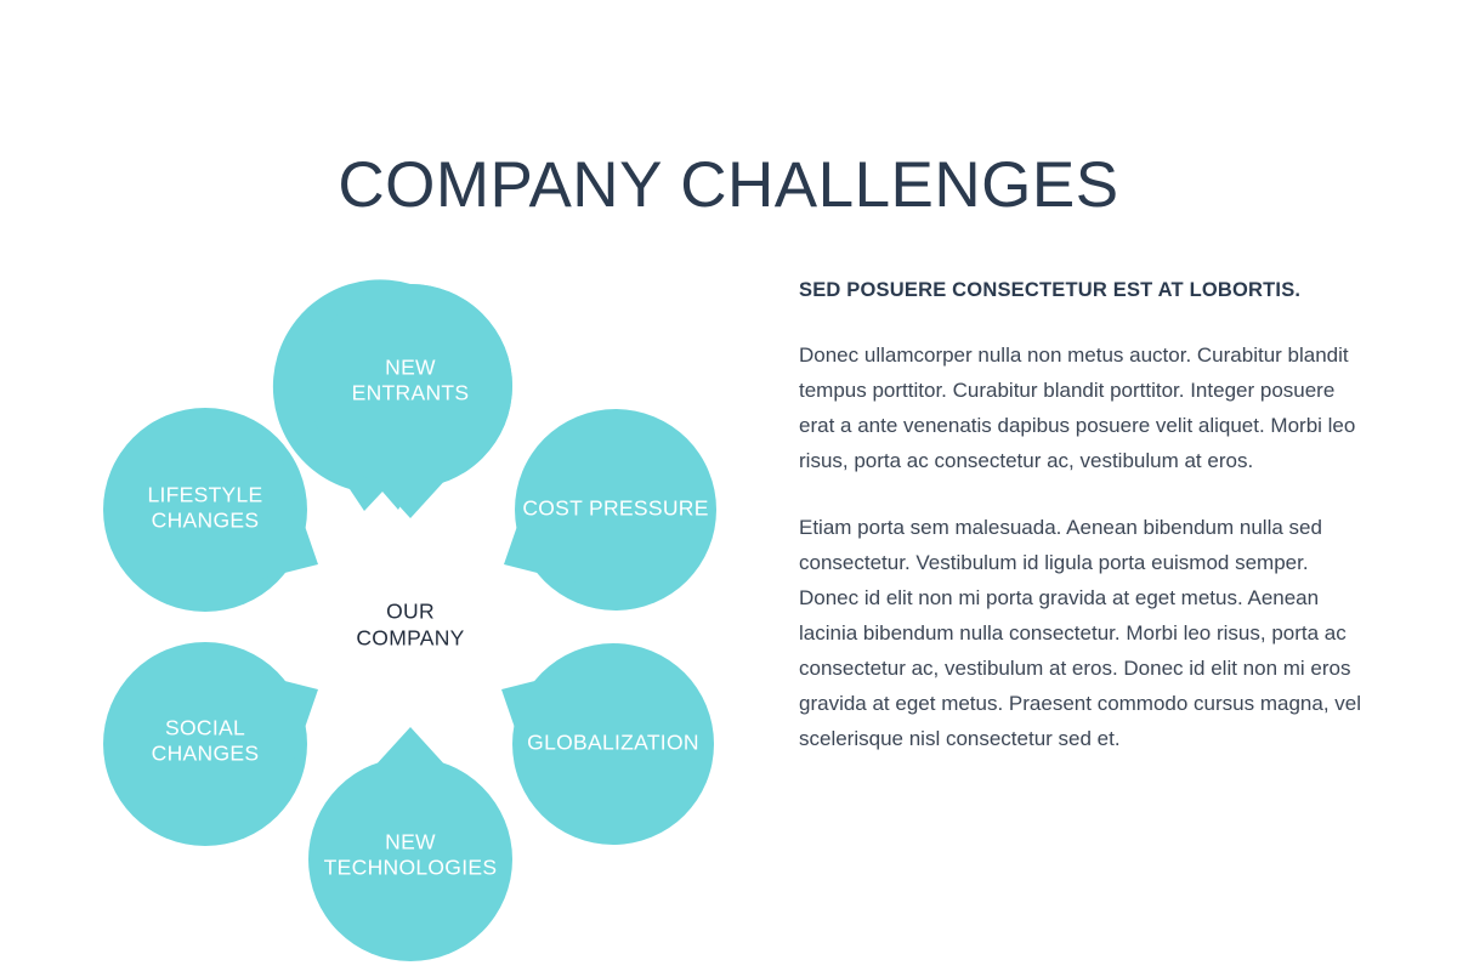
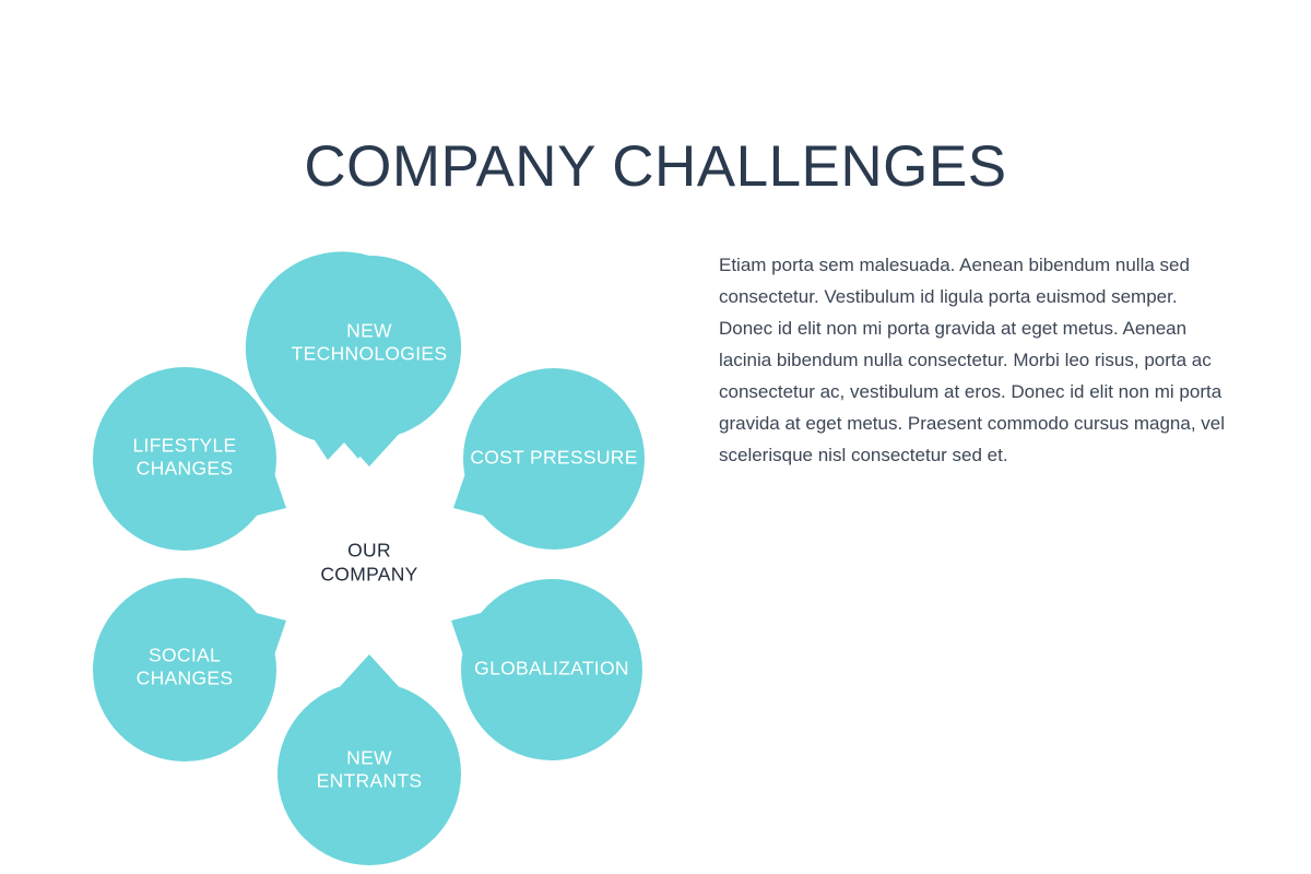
  COMPANY CHALLENGES
  NEW
- ENTRANTS
+ TECHNOLOGIES
  COST PRESSURE
  GLOBALIZATION
  NEW
- TECHNOLOGIES
+ ENTRANTS
  SOCIAL
  CHANGES
  LIFESTYLE
  CHANGES
  OUR
  COMPANY
- SED POSUERE CONSECTETUR EST AT LOBORTIS.
- Donec ullamcorper nulla non metus auctor. Curabitur blandit tempus porttitor. Curabitur blandit porttitor. Integer posuere erat a ante venenatis dapibus posuere velit aliquet. Morbi leo risus, porta ac consectetur ac, vestibulum at eros.
- Etiam porta sem malesuada. Aenean bibendum nulla sed consectetur. Vestibulum id ligula porta euismod semper. Donec id elit non mi porta gravida at eget metus. Aenean lacinia bibendum nulla consectetur. Morbi leo risus, porta ac consectetur ac, vestibulum at eros. Donec id elit non mi eros gravida at eget metus. Praesent commodo cursus magna, vel scelerisque nisl consectetur sed et.
+ Etiam porta sem malesuada. Aenean bibendum nulla sed consectetur. Vestibulum id ligula porta euismod semper. Donec id elit non mi porta gravida at eget metus. Aenean lacinia bibendum nulla consectetur. Morbi leo risus, porta ac consectetur ac, vestibulum at eros. Donec id elit non mi porta gravida at eget metus. Praesent commodo cursus magna, vel scelerisque nisl consectetur sed et.
